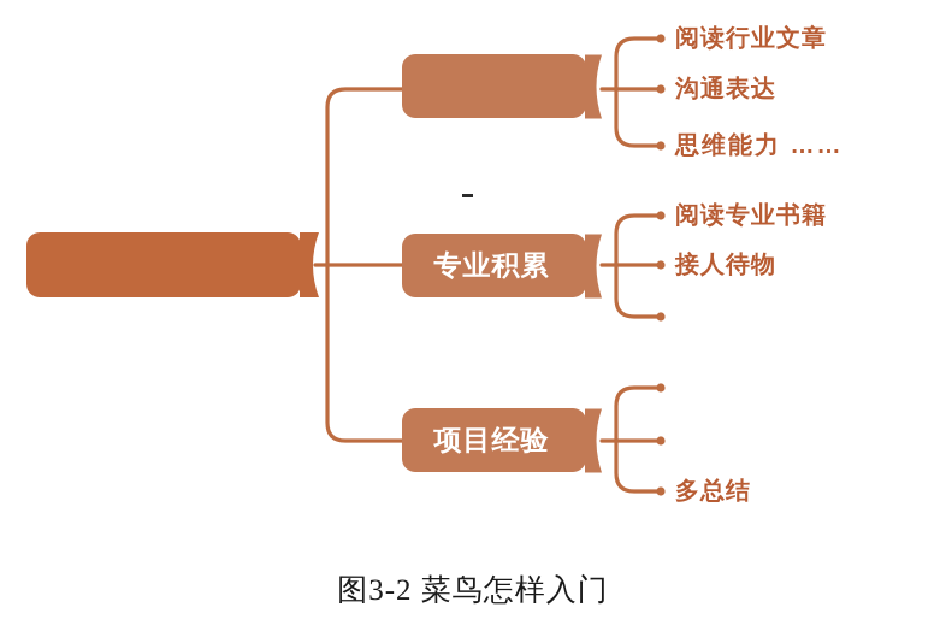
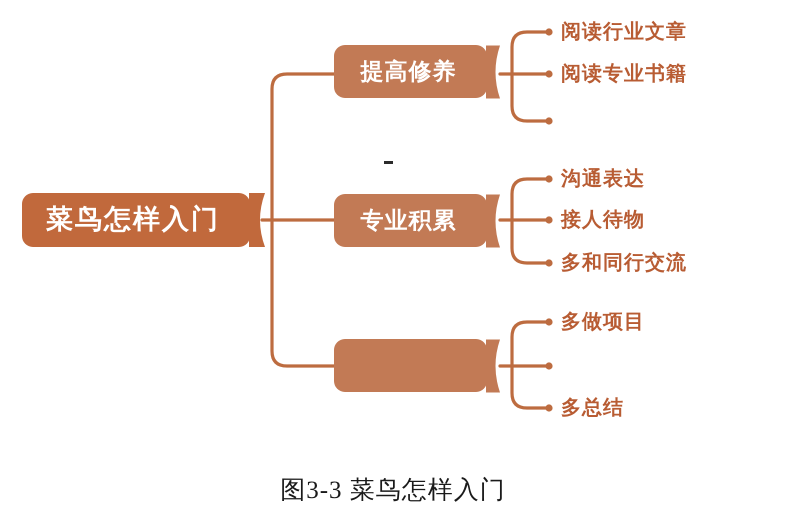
+ 菜鸟怎样入门
+ 提高修养
  专业积累
- 项目经验
  阅读行业文章
- 沟通表达
+ 阅读专业书籍
- 思维能力 ……
- 阅读专业书籍
+ 沟通表达
  接人待物
+ 多和同行交流
+ 多做项目
  多总结
- 图3-2 菜鸟怎样入门
+ 图3-3 菜鸟怎样入门
